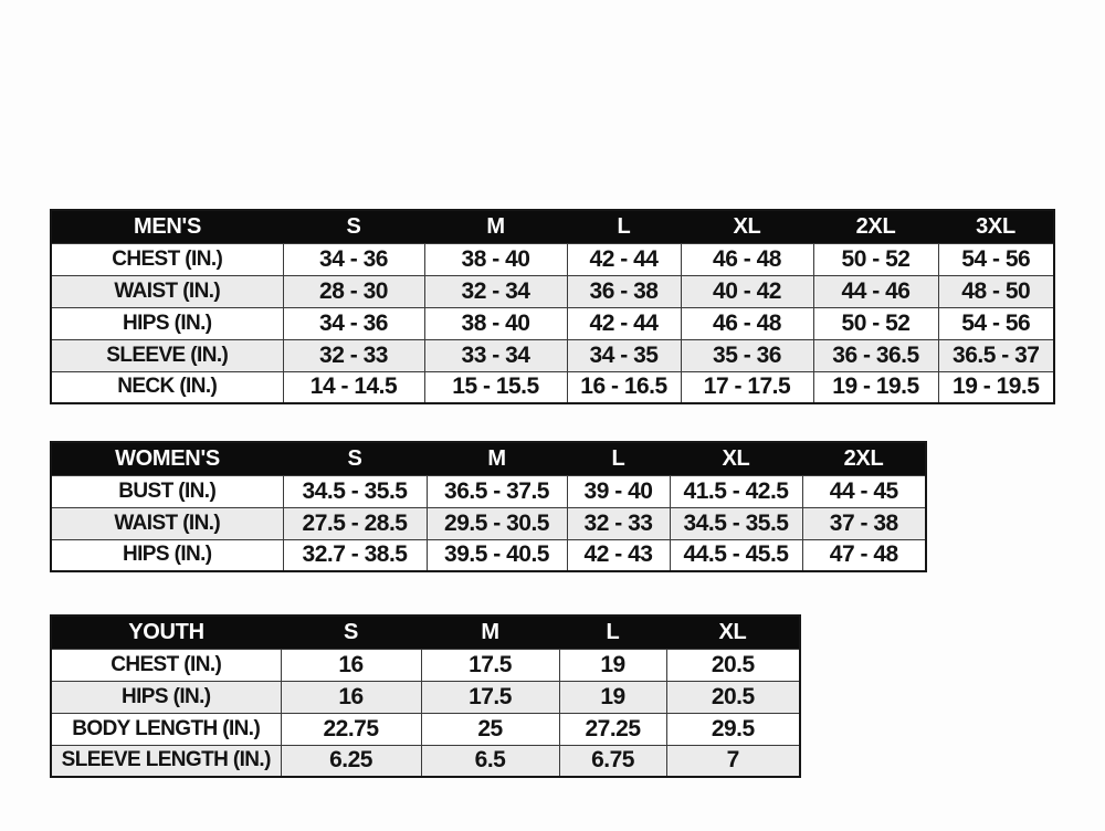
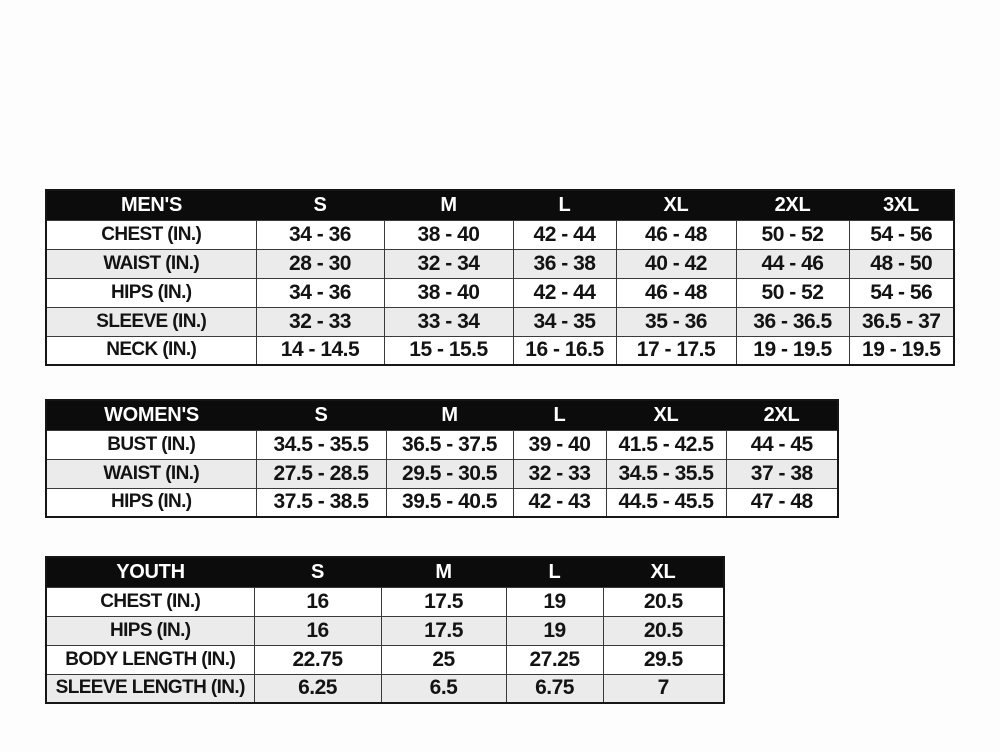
  MEN'S	S	M	L	XL	2XL	3XL
  CHEST (IN.)	34 - 36	38 - 40	42 - 44	46 - 48	50 - 52	54 - 56
  WAIST (IN.)	28 - 30	32 - 34	36 - 38	40 - 42	44 - 46	48 - 50
  HIPS (IN.)	34 - 36	38 - 40	42 - 44	46 - 48	50 - 52	54 - 56
  SLEEVE (IN.)	32 - 33	33 - 34	34 - 35	35 - 36	36 - 36.5	36.5 - 37
  NECK (IN.)	14 - 14.5	15 - 15.5	16 - 16.5	17 - 17.5	19 - 19.5	19 - 19.5
  WOMEN'S	S	M	L	XL	2XL
  BUST (IN.)	34.5 - 35.5	36.5 - 37.5	39 - 40	41.5 - 42.5	44 - 45
  WAIST (IN.)	27.5 - 28.5	29.5 - 30.5	32 - 33	34.5 - 35.5	37 - 38
- HIPS (IN.)	32.7 - 38.5	39.5 - 40.5	42 - 43	44.5 - 45.5	47 - 48
+ HIPS (IN.)	37.5 - 38.5	39.5 - 40.5	42 - 43	44.5 - 45.5	47 - 48
  YOUTH	S	M	L	XL
  CHEST (IN.)	16	17.5	19	20.5
  HIPS (IN.)	16	17.5	19	20.5
  BODY LENGTH (IN.)	22.75	25	27.25	29.5
  SLEEVE LENGTH (IN.)	6.25	6.5	6.75	7
